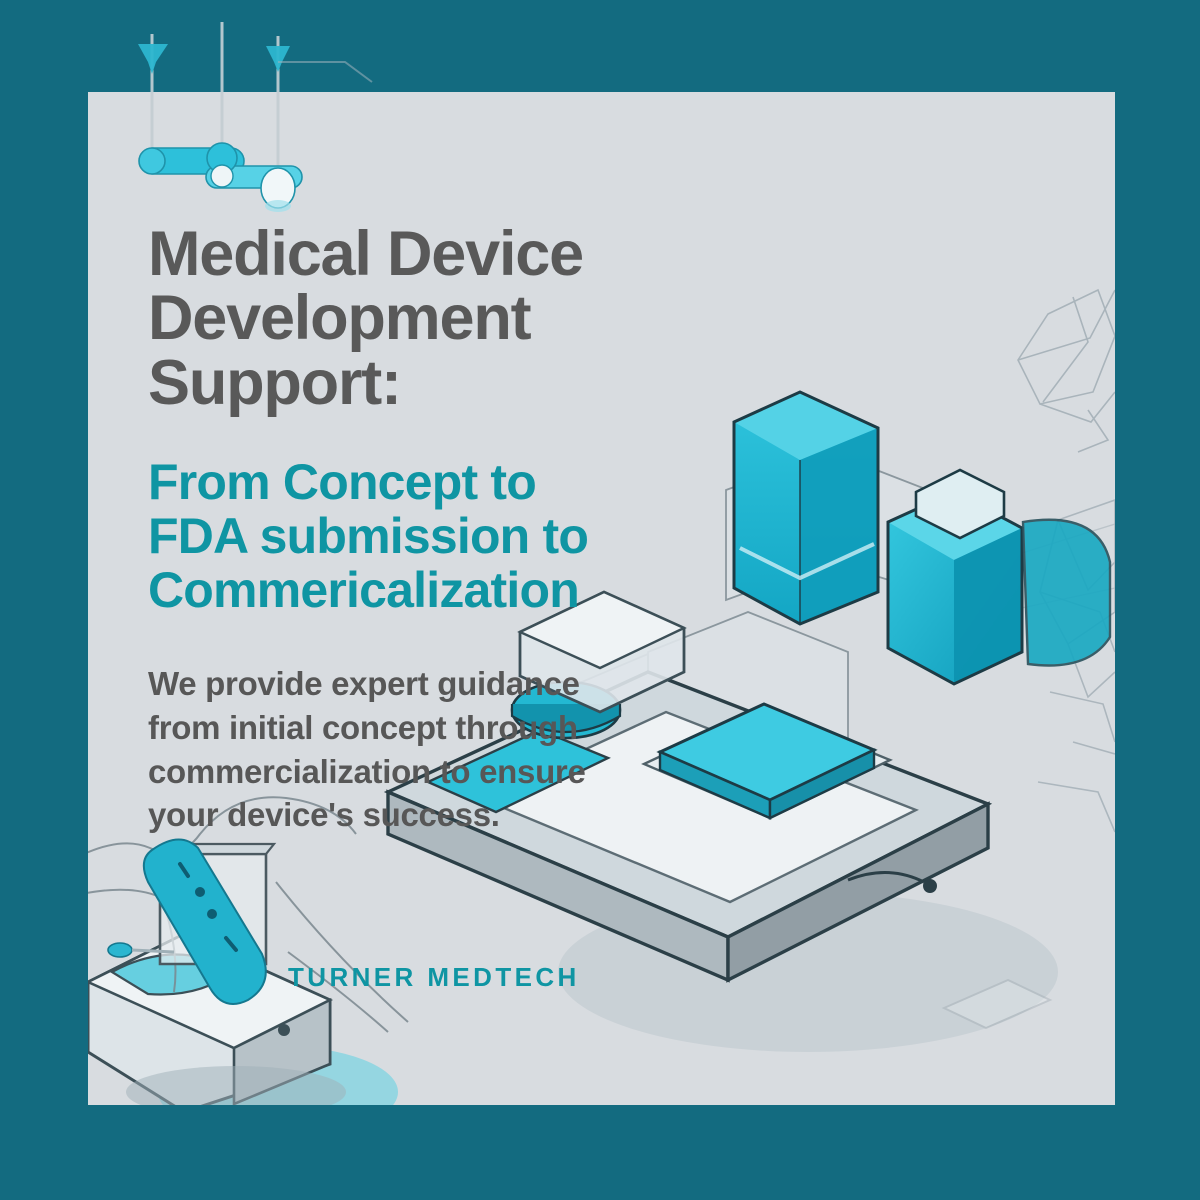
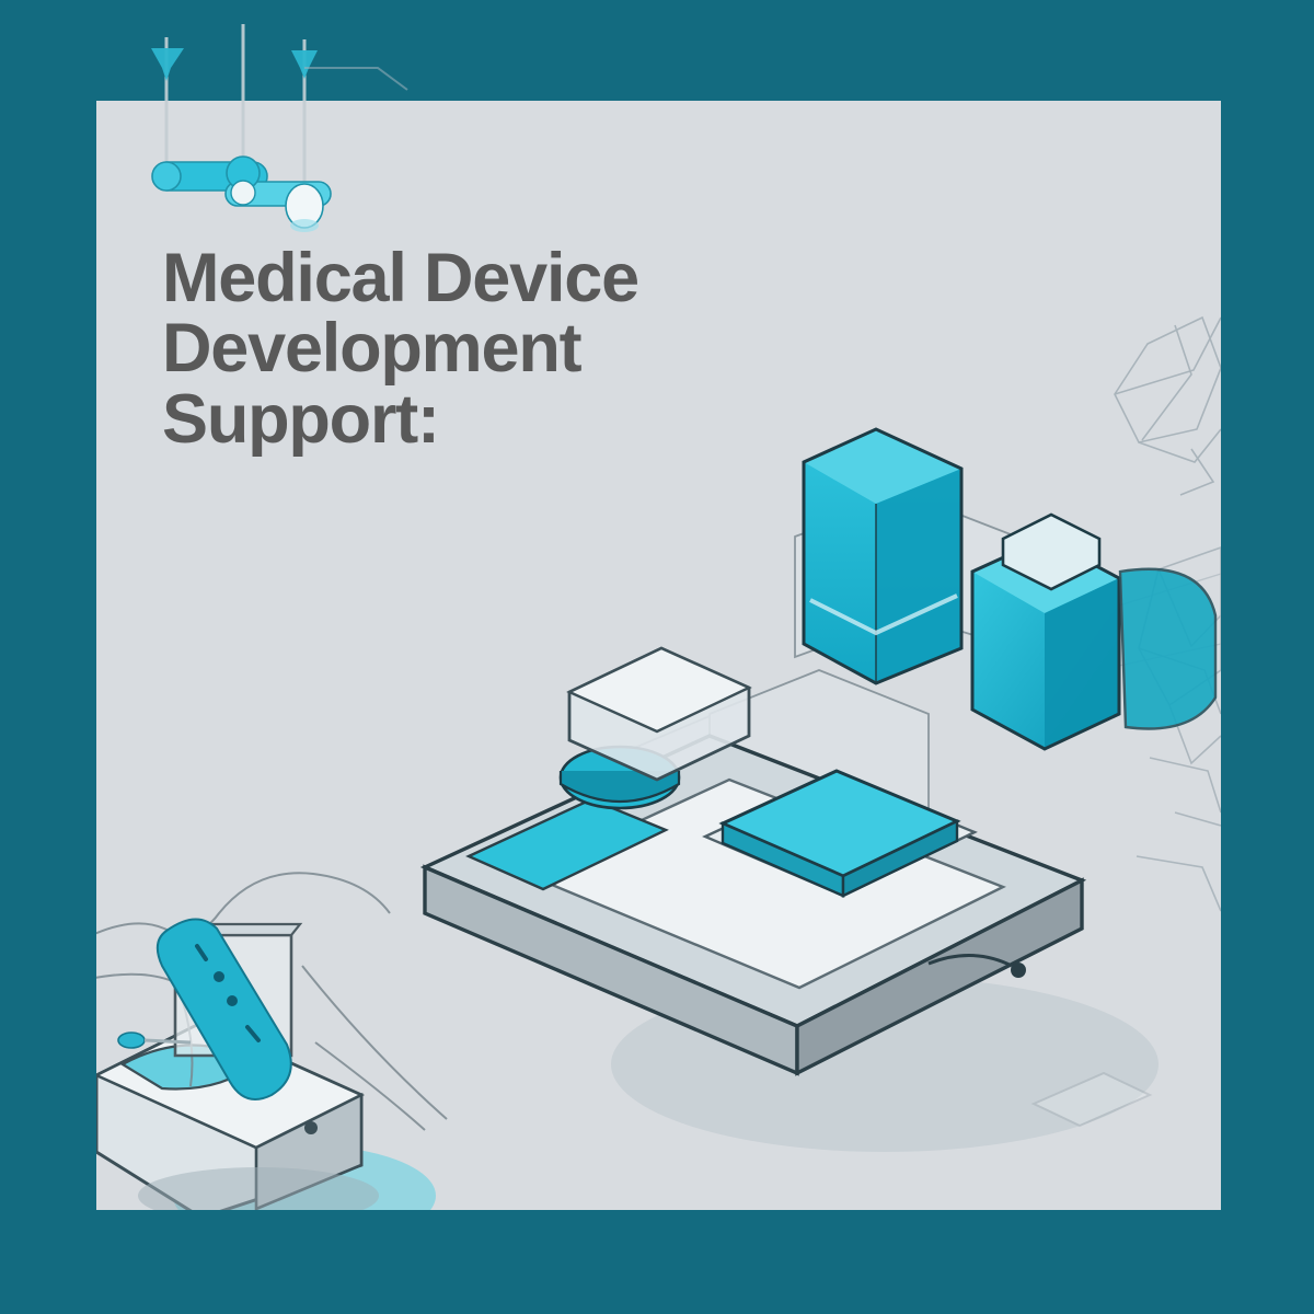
  Medical Device
  Development Support:
- From Concept to
- FDA submission to
- Commericalization
- We provide expert guidance
- from initial concept through
- commercialization to ensure
- your device's success.
- TURNER MEDTECH
